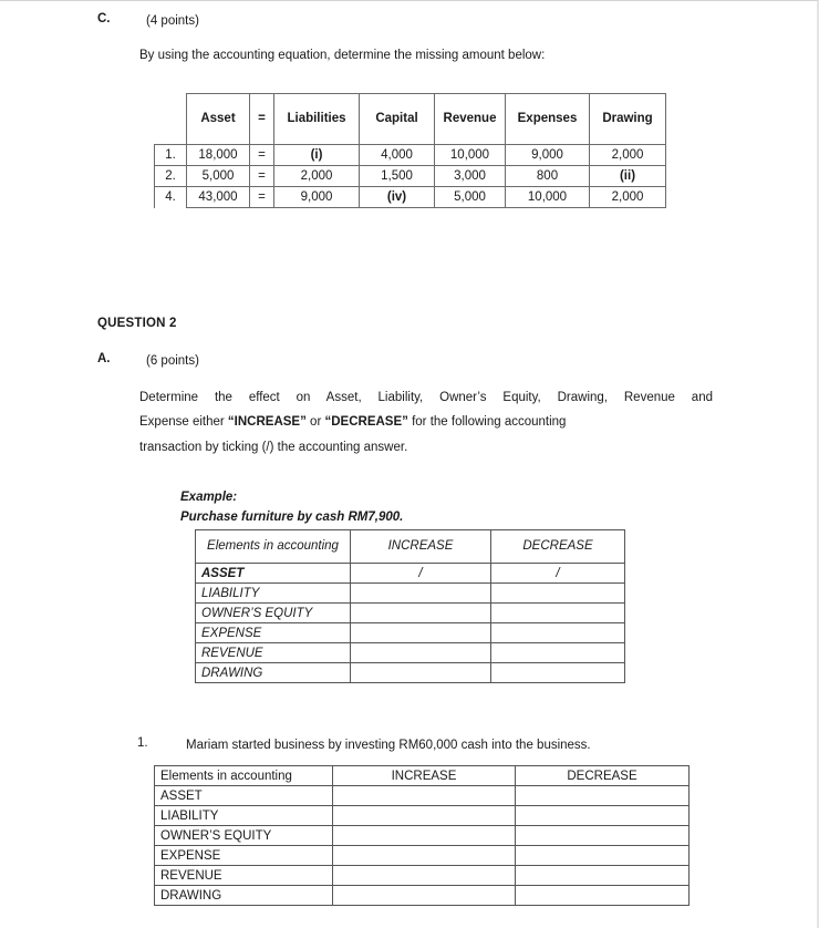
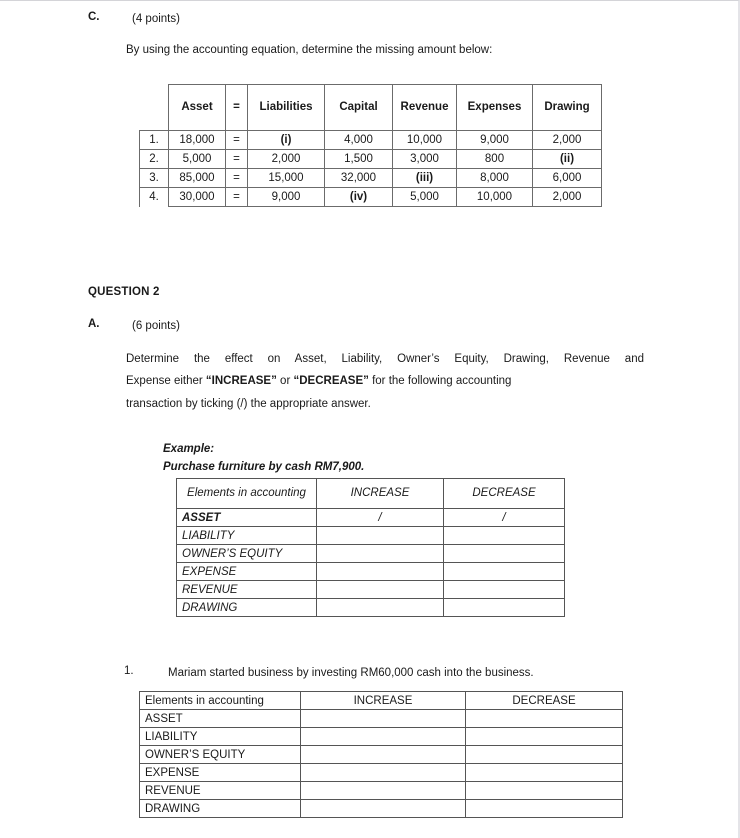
  C.
  (4 points)
  By using the accounting equation, determine the missing amount below:
  	Asset	=	Liabilities	Capital	Revenue	Expenses	Drawing
  1.	18,000	=	(i)	4,000	10,000	9,000	2,000
  2.	5,000	=	2,000	1,500	3,000	800	(ii)
+ 3.	85,000	=	15,000	32,000	(iii)	8,000	6,000
- 4.	43,000	=	9,000	(iv)	5,000	10,000	2,000
+ 4.	30,000	=	9,000	(iv)	5,000	10,000	2,000
  QUESTION 2
  A.
  (6 points)
  Determine the effect on Asset, Liability, Owner’s Equity, Drawing, Revenue and
  Expense either “INCREASE” or “DECREASE” for the following accounting
- transaction by ticking (/) the accounting answer.
+ transaction by ticking (/) the appropriate answer.
  Example:
  Purchase furniture by cash RM7,900.
  Elements in accounting	INCREASE	DECREASE
  ASSET	/	/
  LIABILITY
  OWNER’S EQUITY
  EXPENSE
  REVENUE
  DRAWING
  1.
  Mariam started business by investing RM60,000 cash into the business.
  Elements in accounting	INCREASE	DECREASE
  ASSET
  LIABILITY
  OWNER’S EQUITY
  EXPENSE
  REVENUE
  DRAWING
